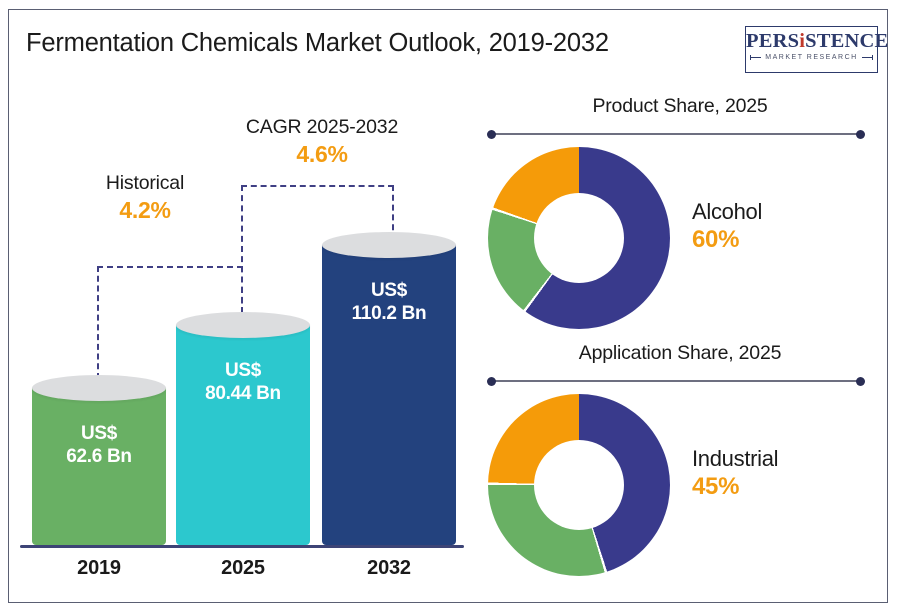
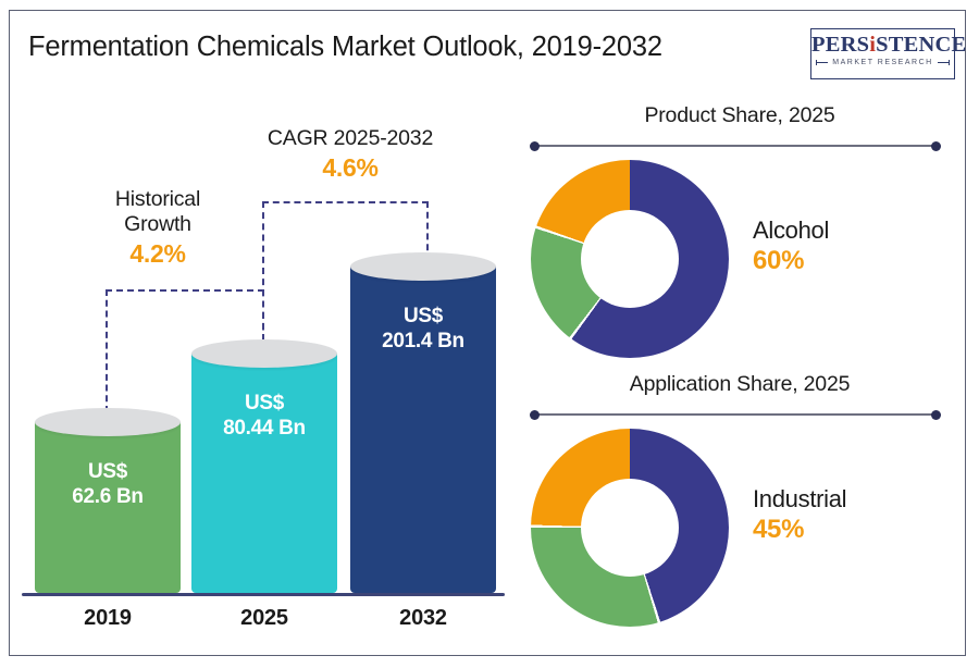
  Fermentation Chemicals Market Outlook, 2019-2032
  PERSiSTENCE
  CAGR 2025-2032
  4.6%
  Historical
+ Growth
  4.2%
  US$
  62.6 Bn
  US$
  80.44 Bn
  US$
- 110.2 Bn
+ 201.4 Bn
  2019
  2025
  2032
  Product Share, 2025
  Alcohol
  60%
  Application Share, 2025
  Industrial
  45%
